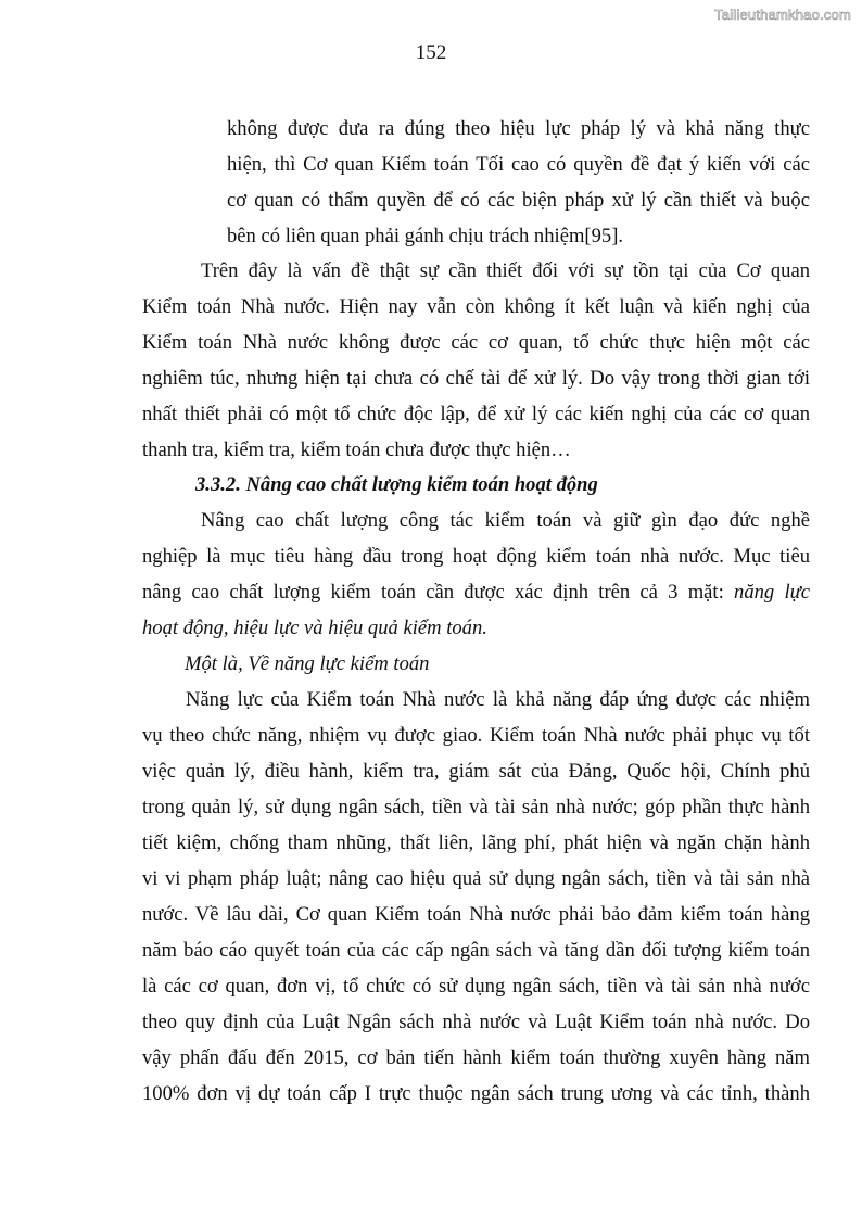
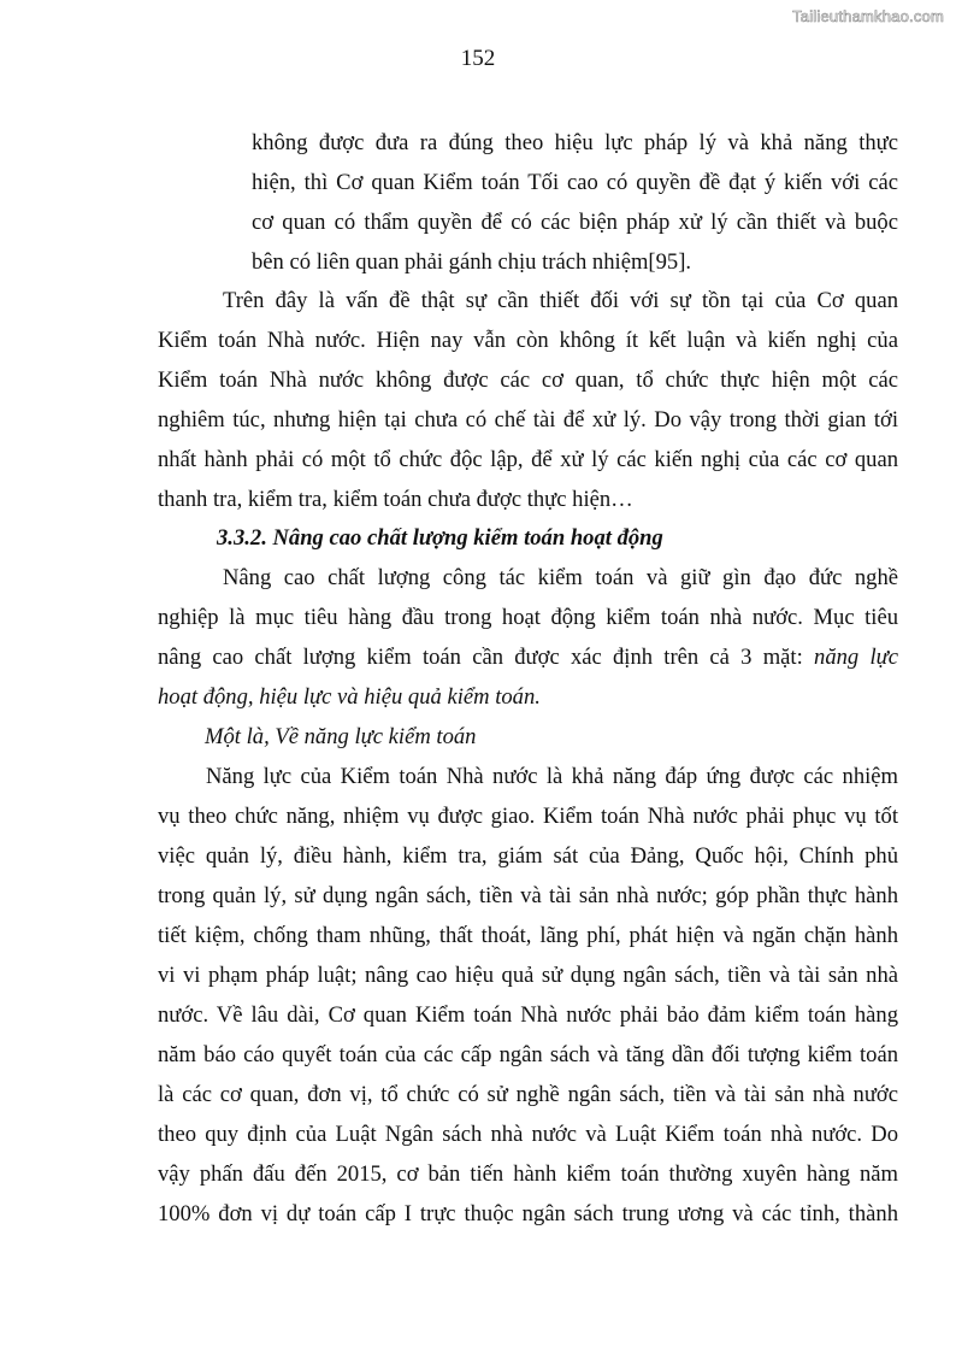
  Tailieuthamkhao.com
  152
  không được đưa ra đúng theo hiệu lực pháp lý và khả năng thực
  hiện, thì Cơ quan Kiểm toán Tối cao có quyền đề đạt ý kiến với các
  cơ quan có thẩm quyền để có các biện pháp xử lý cần thiết và buộc
  bên có liên quan phải gánh chịu trách nhiệm[95].
  Trên đây là vấn đề thật sự cần thiết đối với sự tồn tại của Cơ quan
  Kiểm toán Nhà nước. Hiện nay vẫn còn không ít kết luận và kiến nghị của
  Kiểm toán Nhà nước không được các cơ quan, tổ chức thực hiện một các
  nghiêm túc, nhưng hiện tại chưa có chế tài để xử lý. Do vậy trong thời gian tới
- nhất thiết phải có một tổ chức độc lập, để xử lý các kiến nghị của các cơ quan
+ nhất hành phải có một tổ chức độc lập, để xử lý các kiến nghị của các cơ quan
  thanh tra, kiểm tra, kiểm toán chưa được thực hiện…
  3.3.2. Nâng cao chất lượng kiểm toán hoạt động
  Nâng cao chất lượng công tác kiểm toán và giữ gìn đạo đức nghề
  nghiệp là mục tiêu hàng đầu trong hoạt động kiểm toán nhà nước. Mục tiêu
  nâng cao chất lượng kiểm toán cần được xác định trên cả 3 mặt: năng lực
  hoạt động, hiệu lực và hiệu quả kiểm toán.
  Một là, Về năng lực kiểm toán
  Năng lực của Kiểm toán Nhà nước là khả năng đáp ứng được các nhiệm
  vụ theo chức năng, nhiệm vụ được giao. Kiểm toán Nhà nước phải phục vụ tốt
  việc quản lý, điều hành, kiểm tra, giám sát của Đảng, Quốc hội, Chính phủ
  trong quản lý, sử dụng ngân sách, tiền và tài sản nhà nước; góp phần thực hành
- tiết kiệm, chống tham nhũng, thất liên, lãng phí, phát hiện và ngăn chặn hành
+ tiết kiệm, chống tham nhũng, thất thoát, lãng phí, phát hiện và ngăn chặn hành
  vi vi phạm pháp luật; nâng cao hiệu quả sử dụng ngân sách, tiền và tài sản nhà
  nước. Về lâu dài, Cơ quan Kiểm toán Nhà nước phải bảo đảm kiểm toán hàng
  năm báo cáo quyết toán của các cấp ngân sách và tăng dần đối tượng kiểm toán
- là các cơ quan, đơn vị, tổ chức có sử dụng ngân sách, tiền và tài sản nhà nước
+ là các cơ quan, đơn vị, tổ chức có sử nghề ngân sách, tiền và tài sản nhà nước
  theo quy định của Luật Ngân sách nhà nước và Luật Kiểm toán nhà nước. Do
  vậy phấn đấu đến 2015, cơ bản tiến hành kiểm toán thường xuyên hàng năm
  100% đơn vị dự toán cấp I trực thuộc ngân sách trung ương và các tỉnh, thành
